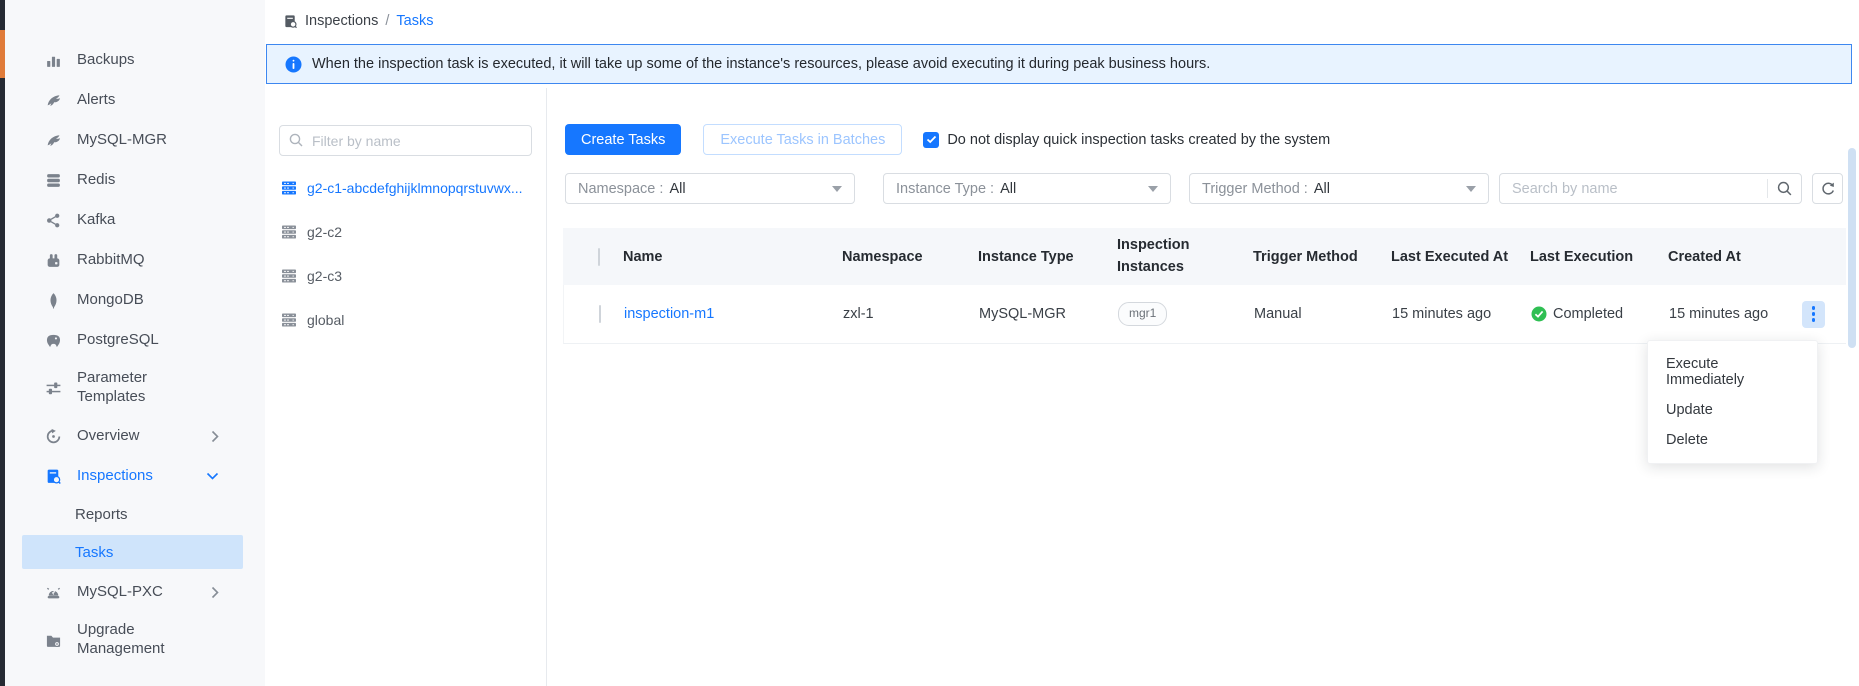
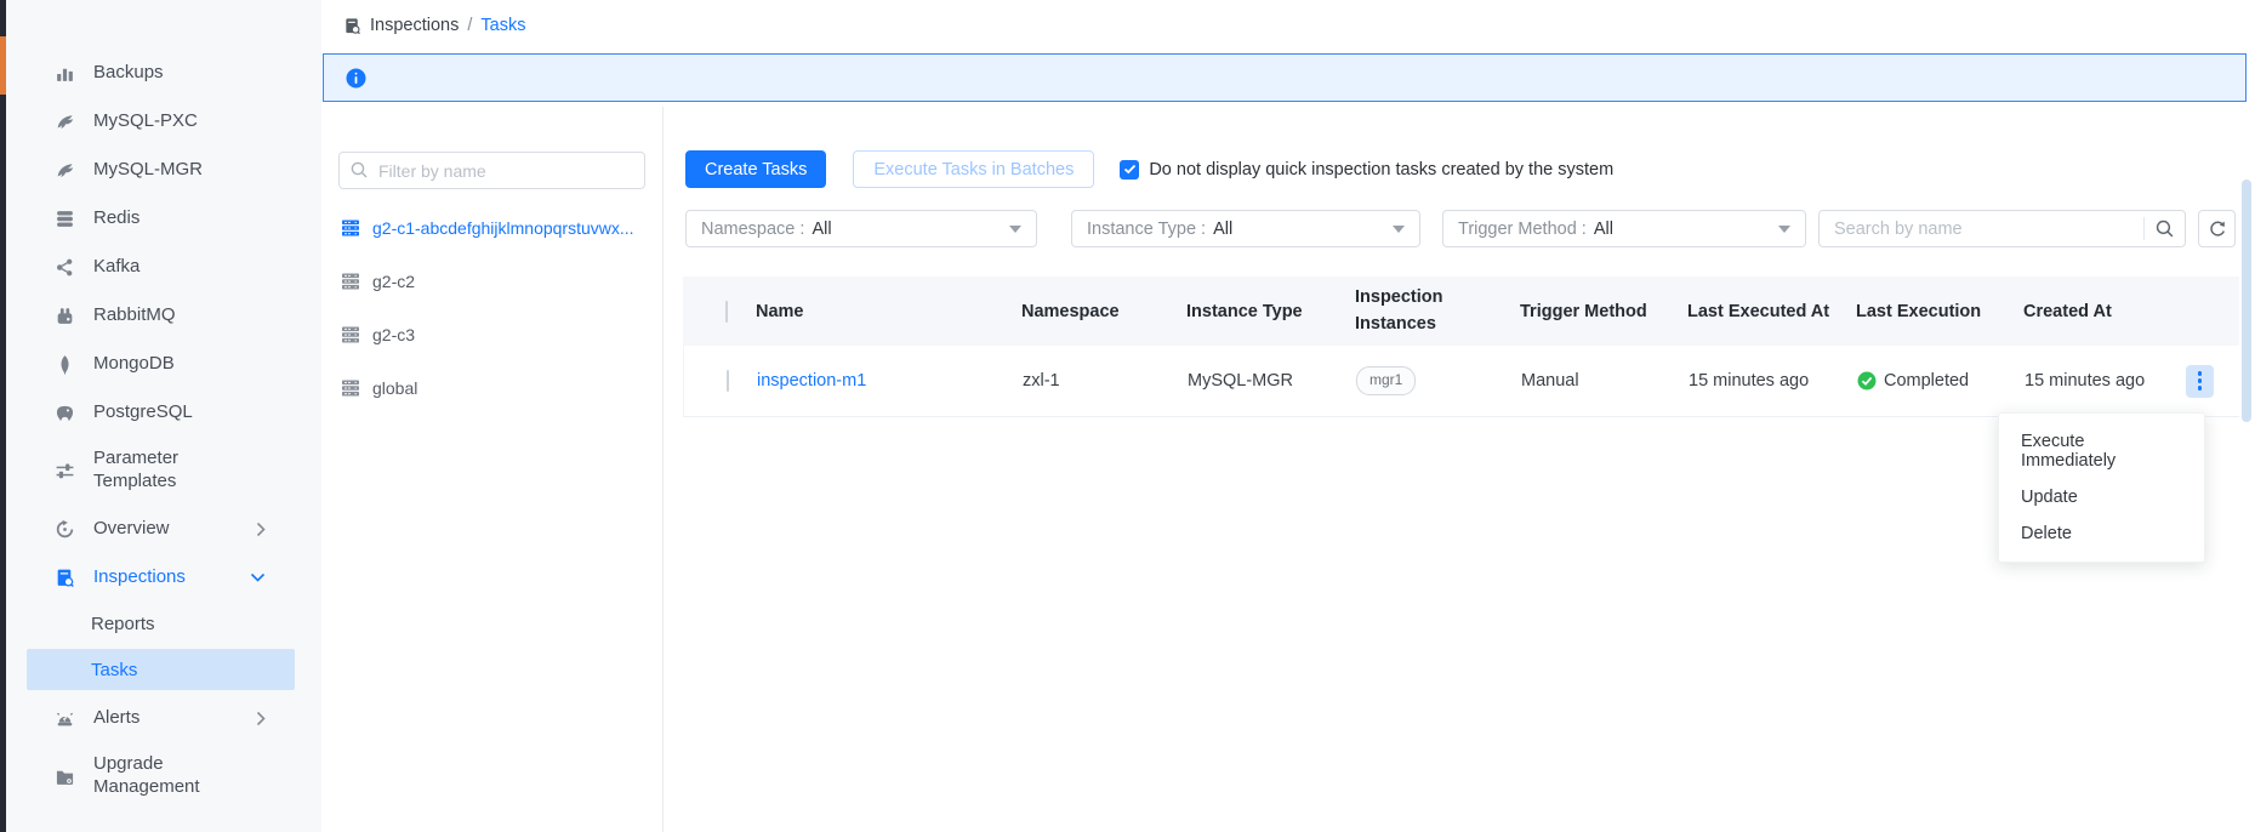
  Backups
- Alerts
+ MySQL-PXC
  MySQL-MGR
  Redis
  Kafka
  RabbitMQ
  MongoDB
  PostgreSQL
  Parameter Templates
  Overview
  Inspections
  Reports
  Tasks
- MySQL-PXC
+ Alerts
  Upgrade Management
  Inspections
  /
  Tasks
- When the inspection task is executed, it will take up some of the instance's resources, please avoid executing it during peak business hours.
  Filter by name
  g2-c1-abcdefghijklmnopqrstuvwx...
  g2-c2
  g2-c3
  global
  Create Tasks
  Execute Tasks in Batches
  Do not display quick inspection tasks created by the system
  Namespace :
  All
  Instance Type :
  All
  Trigger Method :
  All
  Search by name
  Name
  Namespace
  Instance Type
  Inspection Instances
  Trigger Method
  Last Executed At
  Last Execution
  Created At
  inspection-m1
  zxl-1
  MySQL-MGR
  mgr1
  Manual
  15 minutes ago
  Completed
  15 minutes ago
  Execute Immediately
  Update
  Delete
